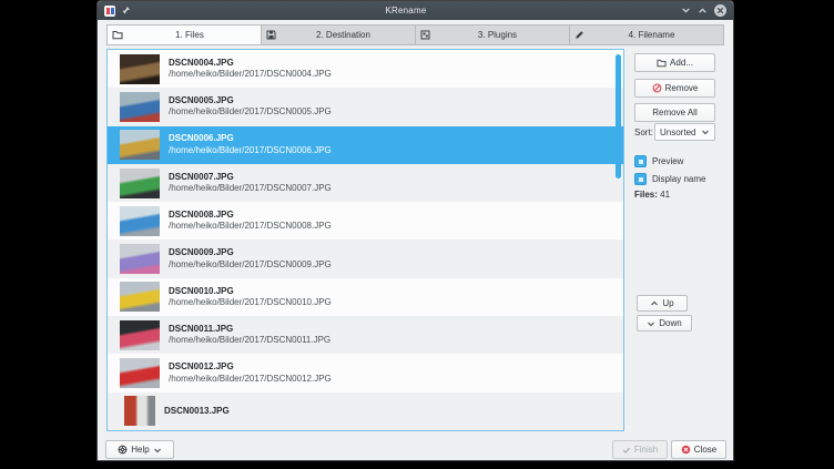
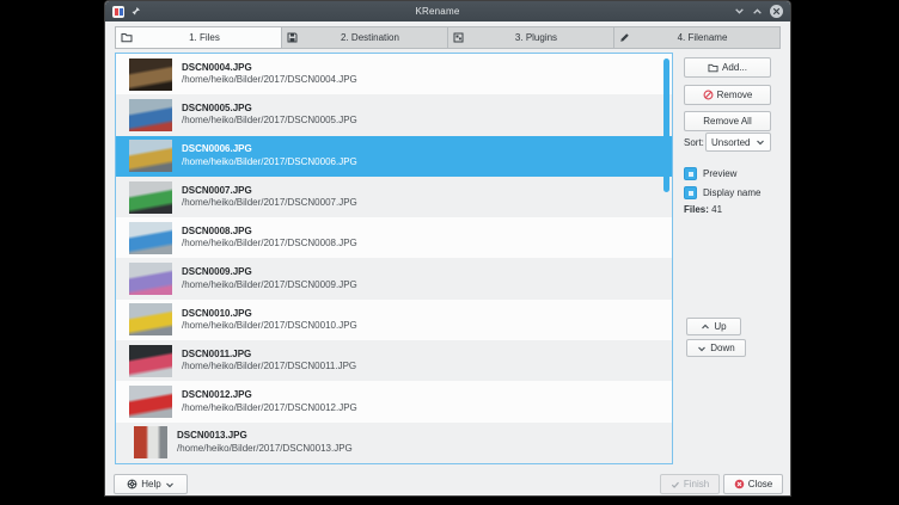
  KRename
  1. Files
  2. Destination
  3. Plugins
  4. Filename
  DSCN0004.JPG
  /home/heiko/Bilder/2017/DSCN0004.JPG
  DSCN0005.JPG
  /home/heiko/Bilder/2017/DSCN0005.JPG
  DSCN0006.JPG
  /home/heiko/Bilder/2017/DSCN0006.JPG
  DSCN0007.JPG
  /home/heiko/Bilder/2017/DSCN0007.JPG
  DSCN0008.JPG
  /home/heiko/Bilder/2017/DSCN0008.JPG
  DSCN0009.JPG
  /home/heiko/Bilder/2017/DSCN0009.JPG
  DSCN0010.JPG
  /home/heiko/Bilder/2017/DSCN0010.JPG
  DSCN0011.JPG
  /home/heiko/Bilder/2017/DSCN0011.JPG
  DSCN0012.JPG
  /home/heiko/Bilder/2017/DSCN0012.JPG
  DSCN0013.JPG
+ /home/heiko/Bilder/2017/DSCN0013.JPG
  Add...
  Remove
  Remove All
  Sort:
  Unsorted
  Preview
  Display name
  Files: 41
  Up
  Down
  Help
  Finish
  Close
